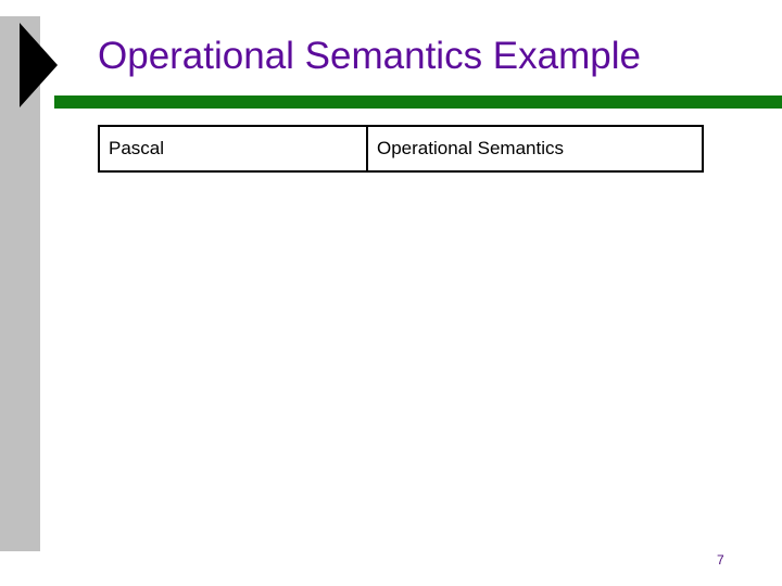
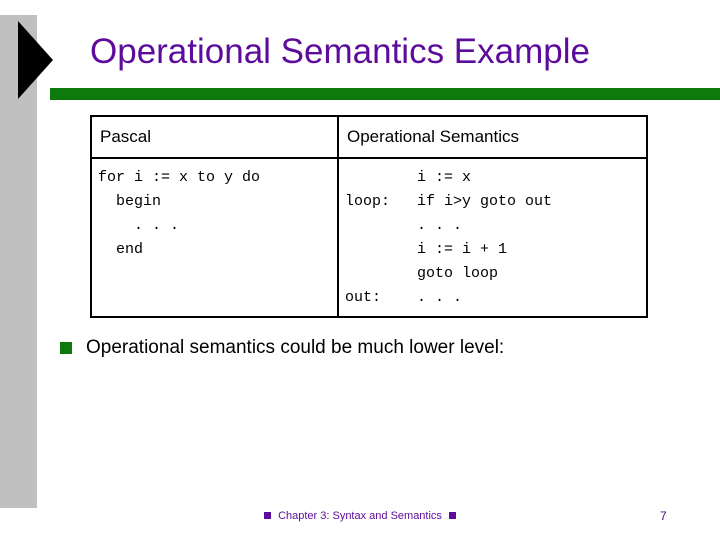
  Operational Semantics Example
  Pascal	Operational Semantics
+ for i := x to y do begin . . . end	i := x loop: if i>y goto out . . . i := i + 1 goto loop out: . . .
+ Operational semantics could be much lower level:
+ Chapter 3: Syntax and Semantics
  7
